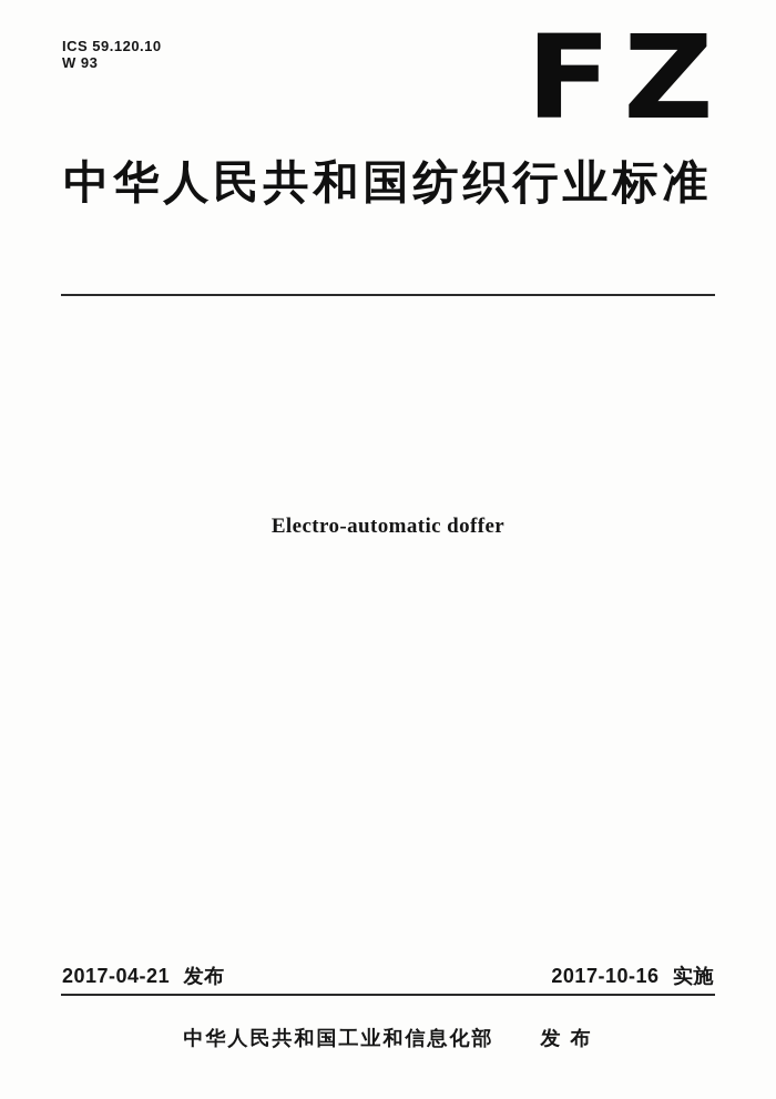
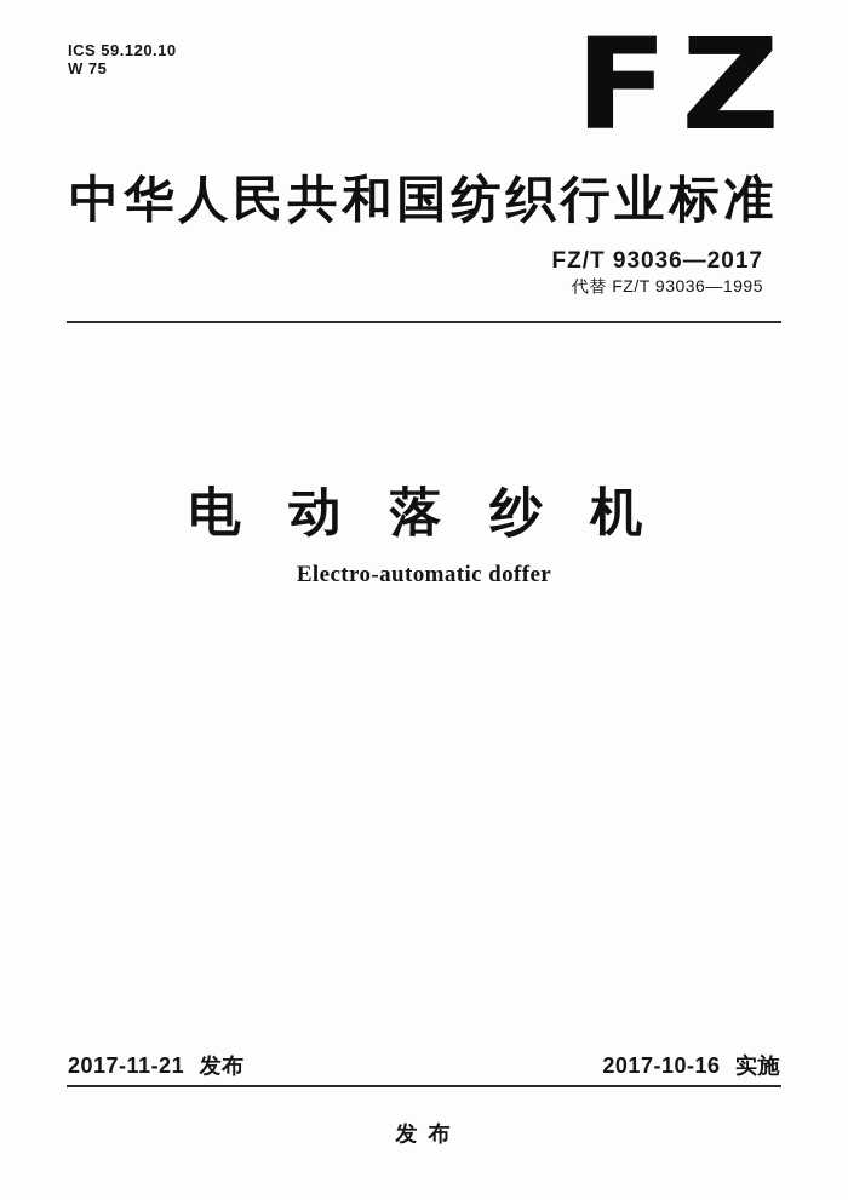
  ICS 59.120.10
- W 93
+ W 75
  FZ
  中华人民共和国纺织行业标准
+ FZ/T 93036—2017
+ 代替 FZ/T 93036—1995
+ 电 动 落 纱 机
  Electro-automatic doffer
- 2017-04-21 发布
+ 2017-11-21 发布
  2017-10-16 实施
- 中华人民共和国工业和信息化部
  发 布
